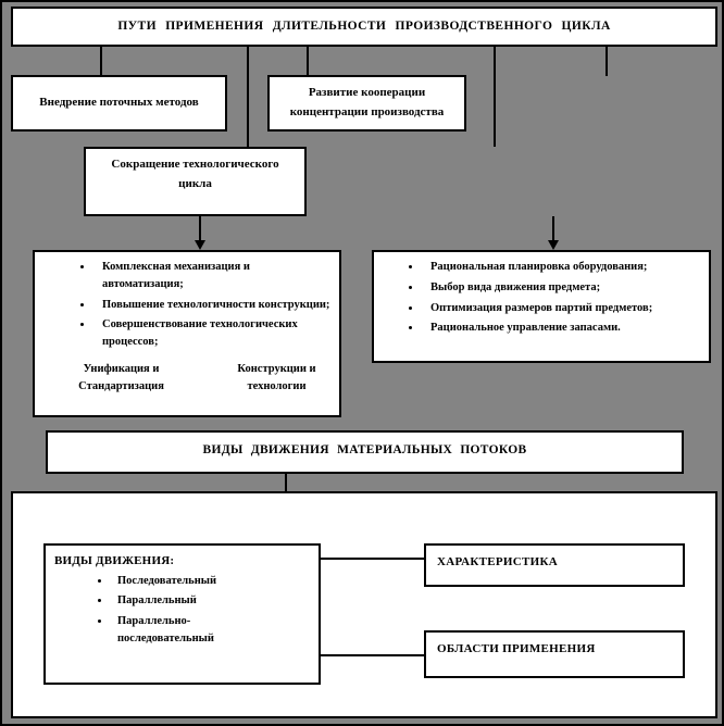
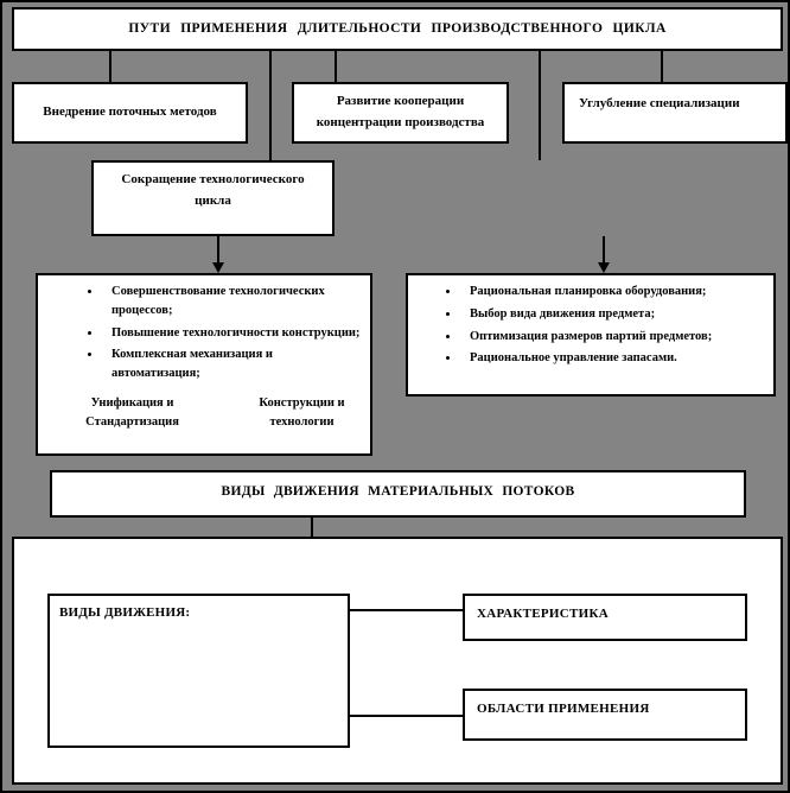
  ПУТИ ПРИМЕНЕНИЯ ДЛИТЕЛЬНОСТИ ПРОИЗВОДСТВЕННОГО ЦИКЛА
  Внедрение поточных методов
  Развитие кооперации концентрации производства
+ Углубление специализации
  Сокращение технологического цикла
- Комплексная механизация и автоматизация;
+ Совершенствование технологических процессов;
  Повышение технологичности конструкции;
- Совершенствование технологических процессов;
+ Комплексная механизация и автоматизация;
  Унификация и Стандартизация
  Конструкции и технологии
  Рациональная планировка оборудования;
  Выбор вида движения предмета;
  Оптимизация размеров партий предметов;
  Рациональное управление запасами.
  ВИДЫ ДВИЖЕНИЯ МАТЕРИАЛЬНЫХ ПОТОКОВ
  ВИДЫ ДВИЖЕНИЯ:
- Последовательный
- Параллельный
- Параллельно-последовательный
  ХАРАКТЕРИСТИКА
  ОБЛАСТИ ПРИМЕНЕНИЯ
